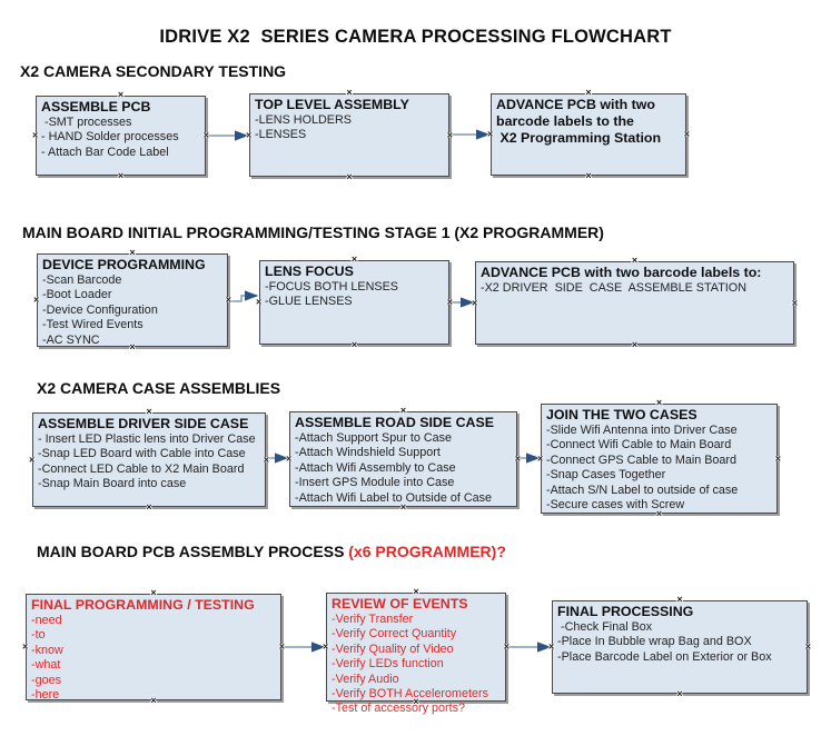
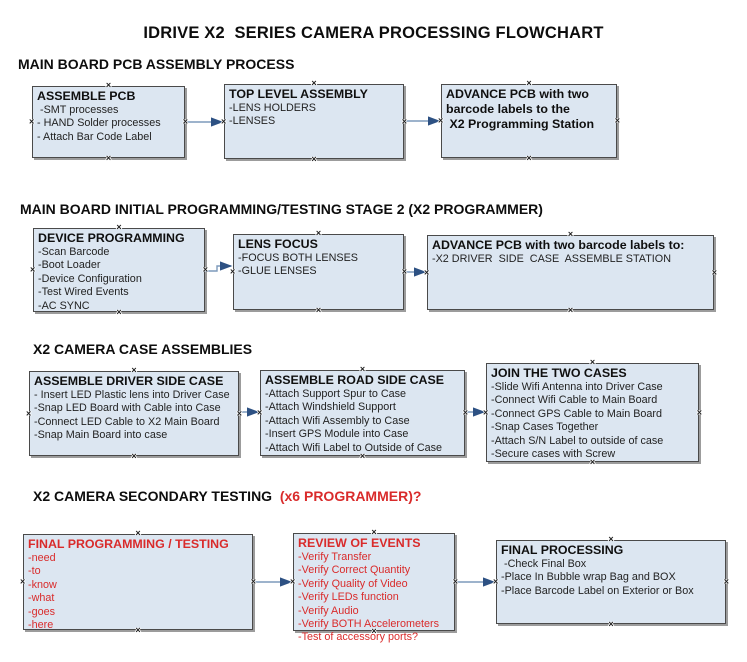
  IDRIVE X2 SERIES CAMERA PROCESSING FLOWCHART
- X2 CAMERA SECONDARY TESTING
+ MAIN BOARD PCB ASSEMBLY PROCESS
- MAIN BOARD INITIAL PROGRAMMING/TESTING STAGE 1 (X2 PROGRAMMER)
+ MAIN BOARD INITIAL PROGRAMMING/TESTING STAGE 2 (X2 PROGRAMMER)
  X2 CAMERA CASE ASSEMBLIES
- MAIN BOARD PCB ASSEMBLY PROCESS (x6 PROGRAMMER)?
+ X2 CAMERA SECONDARY TESTING (x6 PROGRAMMER)?
  ASSEMBLE PCB
  -SMT processes
  - HAND Solder processes
  - Attach Bar Code Label
  ×
  ×
  ×
  ×
  TOP LEVEL ASSEMBLY
  -LENS HOLDERS
  -LENSES
  ×
  ×
  ×
  ×
  ADVANCE PCB with two
  barcode labels to the
  X2 Programming Station
  ×
  ×
  ×
  ×
  DEVICE PROGRAMMING
  -Scan Barcode
  -Boot Loader
  -Device Configuration
  -Test Wired Events
  -AC SYNC
  ×
  ×
  ×
  ×
  LENS FOCUS
  -FOCUS BOTH LENSES
  -GLUE LENSES
  ×
  ×
  ×
  ×
  ADVANCE PCB with two barcode labels to:
  -X2 DRIVER SIDE CASE ASSEMBLE STATION
  ×
  ×
  ×
  ×
  ASSEMBLE DRIVER SIDE CASE
  - Insert LED Plastic lens into Driver Case
  -Snap LED Board with Cable into Case
  -Connect LED Cable to X2 Main Board
  -Snap Main Board into case
  ×
  ×
  ×
  ×
  ASSEMBLE ROAD SIDE CASE
  -Attach Support Spur to Case
  -Attach Windshield Support
  -Attach Wifi Assembly to Case
  -Insert GPS Module into Case
  -Attach Wifi Label to Outside of Case
  ×
  ×
  ×
  ×
  JOIN THE TWO CASES
  -Slide Wifi Antenna into Driver Case
  -Connect Wifi Cable to Main Board
  -Connect GPS Cable to Main Board
  -Snap Cases Together
  -Attach S/N Label to outside of case
  -Secure cases with Screw
  ×
  ×
  ×
  ×
  FINAL PROGRAMMING / TESTING
  -need
  -to
  -know
  -what
  -goes
  -here
  ×
  ×
  ×
  ×
  REVIEW OF EVENTS
  -Verify Transfer
  -Verify Correct Quantity
  -Verify Quality of Video
  -Verify LEDs function
  -Verify Audio
  -Verify BOTH Accelerometers
  -Test of accessory ports?
  ×
  ×
  ×
  ×
  FINAL PROCESSING
  -Check Final Box
  -Place In Bubble wrap Bag and BOX
  -Place Barcode Label on Exterior or Box
  ×
  ×
  ×
  ×
